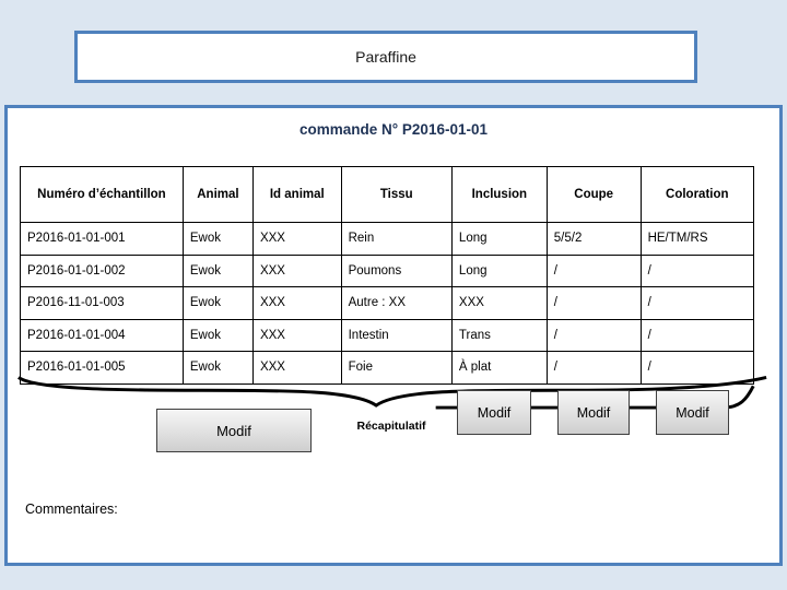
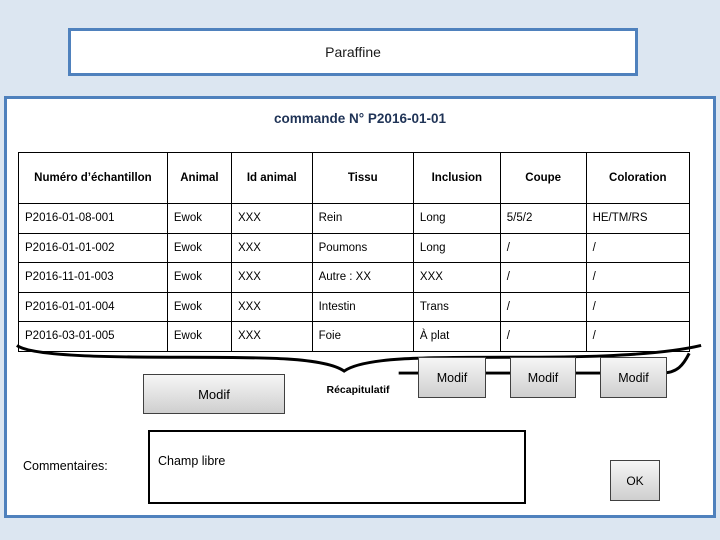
  Paraffine
  commande N° P2016-01-01
  Numéro d’échantillon	Animal	Id animal	Tissu	Inclusion	Coupe	Coloration
- P2016-01-01-001	Ewok	XXX	Rein	Long	5/5/2	HE/TM/RS
+ P2016-01-08-001	Ewok	XXX	Rein	Long	5/5/2	HE/TM/RS
  P2016-01-01-002	Ewok	XXX	Poumons	Long	/	/
  P2016-11-01-003	Ewok	XXX	Autre : XX	XXX	/	/
  P2016-01-01-004	Ewok	XXX	Intestin	Trans	/	/
- P2016-01-01-005	Ewok	XXX	Foie	À plat	/	/
+ P2016-03-01-005	Ewok	XXX	Foie	À plat	/	/
  Modif
  Récapitulatif
  Modif
  Modif
  Modif
  Commentaires:
+ Champ libre
+ OK
